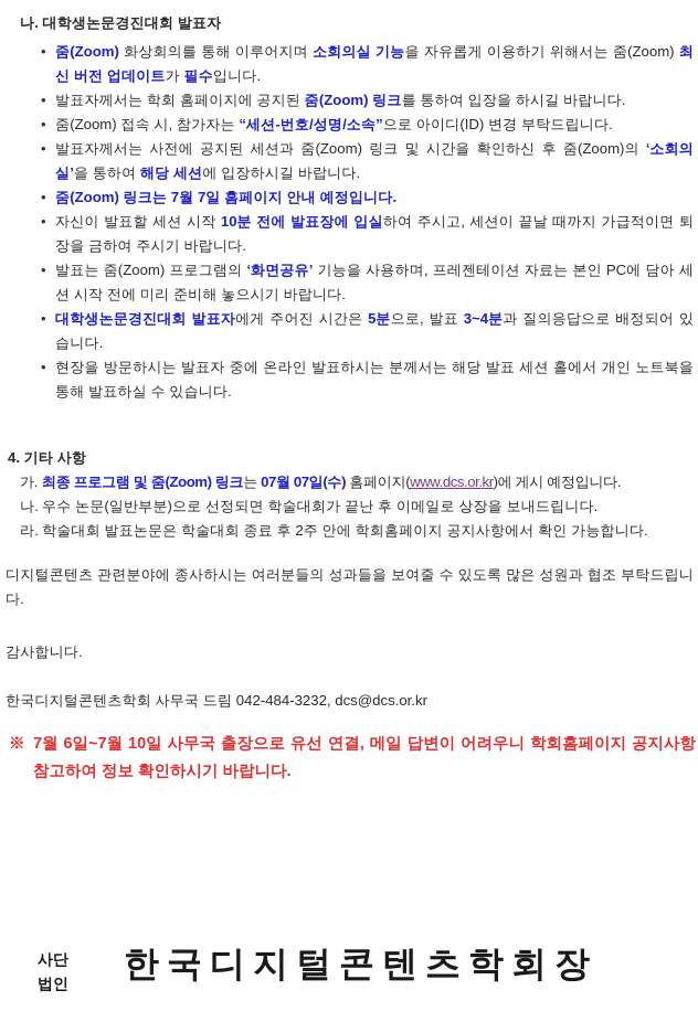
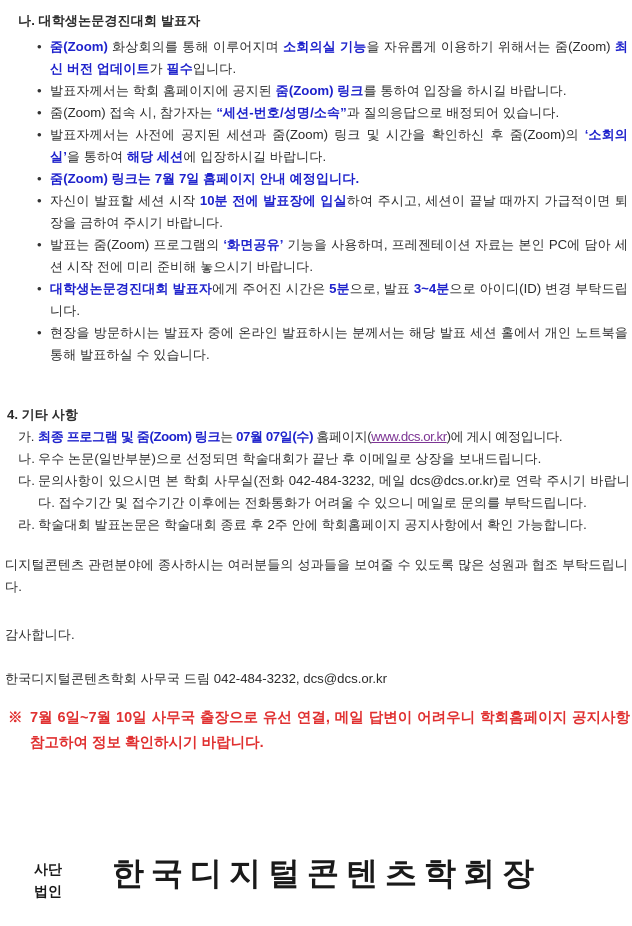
  나. 대학생논문경진대회 발표자
  •
  줌(Zoom) 화상회의를 통해 이루어지며 소회의실 기능을 자유롭게 이용하기 위해서는 줌(Zoom) 최신 버전 업데이트가 필수입니다.
  •
  발표자께서는 학회 홈페이지에 공지된 줌(Zoom) 링크를 통하여 입장을 하시길 바랍니다.
  •
- 줌(Zoom) 접속 시, 참가자는 “세션-번호/성명/소속”으로 아이디(ID) 변경 부탁드립니다.
+ 줌(Zoom) 접속 시, 참가자는 “세션-번호/성명/소속”과 질의응답으로 배정되어 있습니다.
  •
  발표자께서는 사전에 공지된 세션과 줌(Zoom) 링크 및 시간을 확인하신 후 줌(Zoom)의 ‘소회의실’을 통하여 해당 세션에 입장하시길 바랍니다.
  •
  줌(Zoom) 링크는 7월 7일 홈페이지 안내 예정입니다.
  •
  자신이 발표할 세션 시작 10분 전에 발표장에 입실하여 주시고, 세션이 끝날 때까지 가급적이면 퇴장을 금하여 주시기 바랍니다.
  •
  발표는 줌(Zoom) 프로그램의 ‘화면공유’ 기능을 사용하며, 프레젠테이션 자료는 본인 PC에 담아 세션 시작 전에 미리 준비해 놓으시기 바랍니다.
  •
- 대학생논문경진대회 발표자에게 주어진 시간은 5분으로, 발표 3~4분과 질의응답으로 배정되어 있습니다.
+ 대학생논문경진대회 발표자에게 주어진 시간은 5분으로, 발표 3~4분으로 아이디(ID) 변경 부탁드립니다.
  •
  현장을 방문하시는 발표자 중에 온라인 발표하시는 분께서는 해당 발표 세션 홀에서 개인 노트북을 통해 발표하실 수 있습니다.
  4. 기타 사항
  가.
  최종 프로그램 및 줌(Zoom) 링크는 07월 07일(수) 홈페이지(www.dcs.or.kr)에 게시 예정입니다.
  나.
  우수 논문(일반부분)으로 선정되면 학술대회가 끝난 후 이메일로 상장을 보내드립니다.
+ 다.
+ 문의사항이 있으시면 본 학회 사무실(전화 042-484-3232, 메일 dcs@dcs.or.kr)로 연락 주시기 바랍니다. 접수기간 및 접수기간 이후에는 전화통화가 어려울 수 있으니 메일로 문의를 부탁드립니다.
  라.
  학술대회 발표논문은 학술대회 종료 후 2주 안에 학회홈페이지 공지사항에서 확인 가능합니다.
  디지털콘텐츠 관련분야에 종사하시는 여러분들의 성과들을 보여줄 수 있도록 많은 성원과 협조 부탁드립니다.
  감사합니다.
  한국디지털콘텐츠학회 사무국 드림 042-484-3232, dcs@dcs.or.kr
  ※
  7월 6일~7월 10일 사무국 출장으로 유선 연결, 메일 답변이 어려우니 학회홈페이지 공지사항 참고하여 정보 확인하시기 바랍니다.
  사단
  법인
  한국디지털콘텐츠학회장
